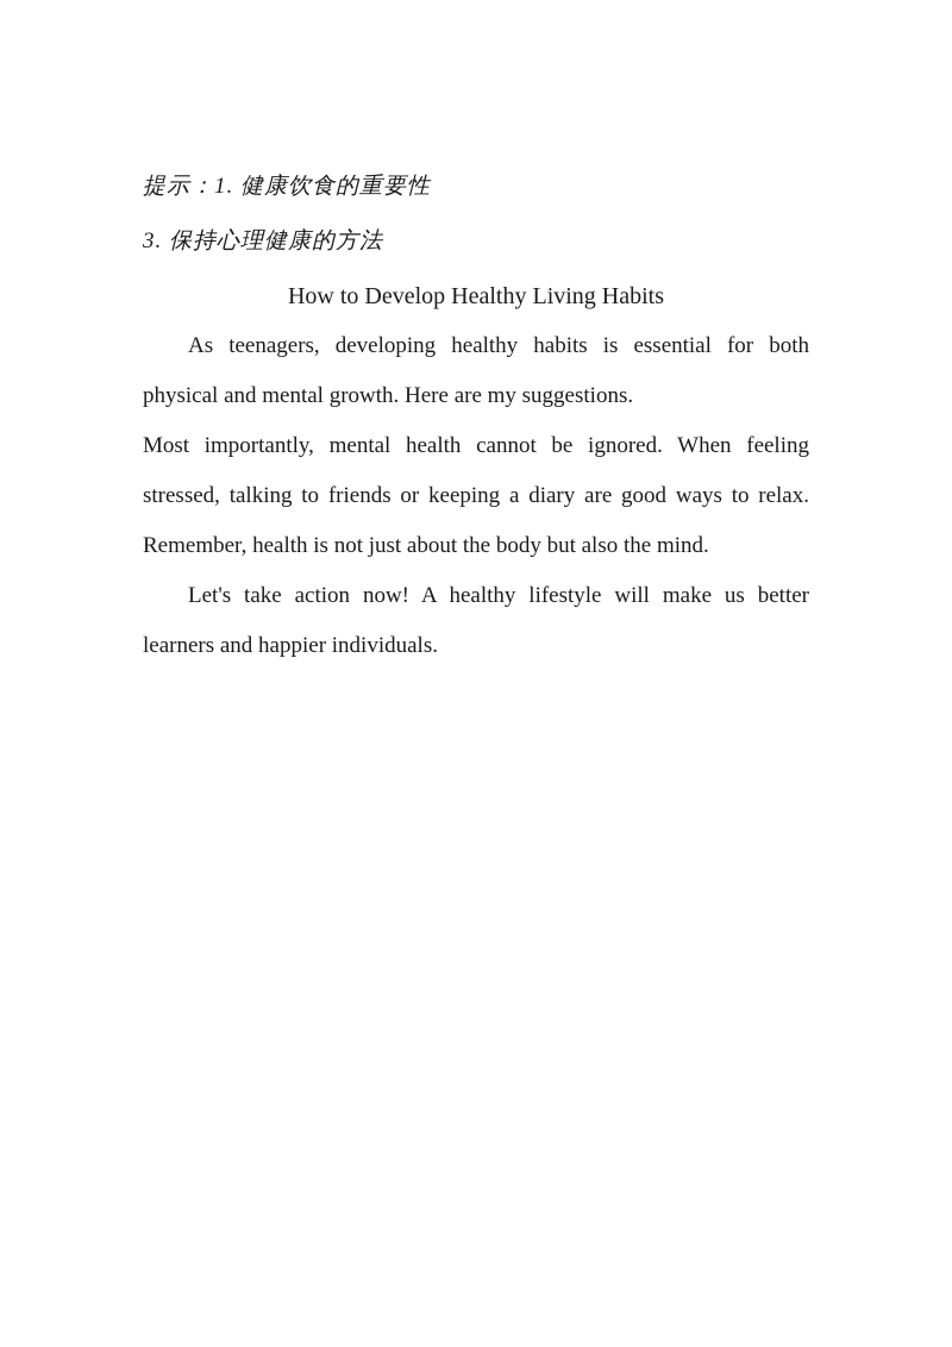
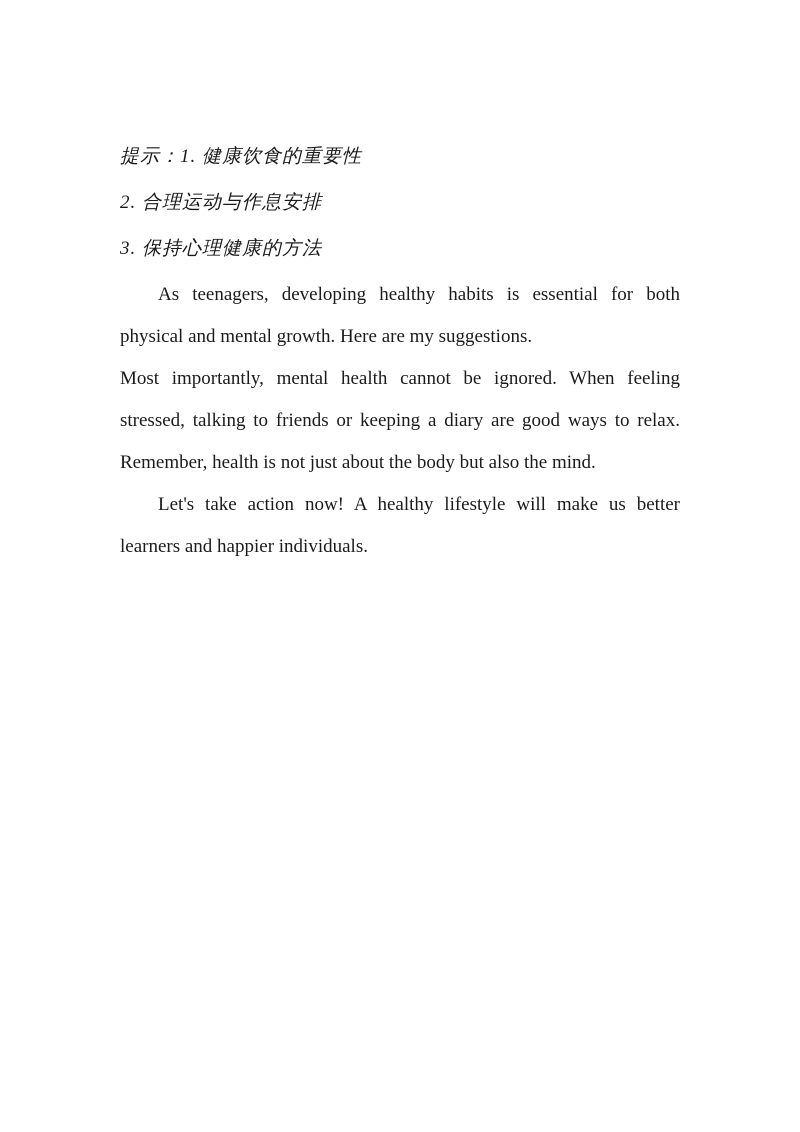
  提示：1. 健康饮食的重要性
+ 2. 合理运动与作息安排
  3. 保持心理健康的方法
- How to Develop Healthy Living Habits
  As teenagers, developing healthy habits is essential for both physical and mental growth. Here are my suggestions.
  Most importantly, mental health cannot be ignored. When feeling stressed, talking to friends or keeping a diary are good ways to relax. Remember, health is not just about the body but also the mind.
  Let's take action now! A healthy lifestyle will make us better learners and happier individuals.
